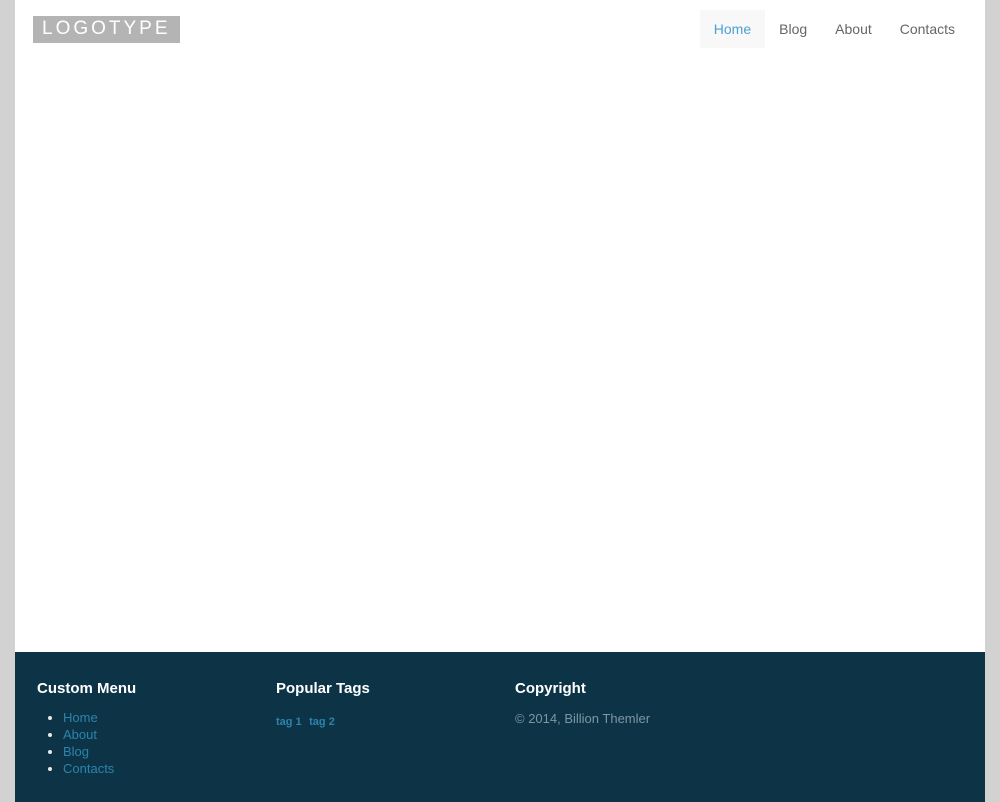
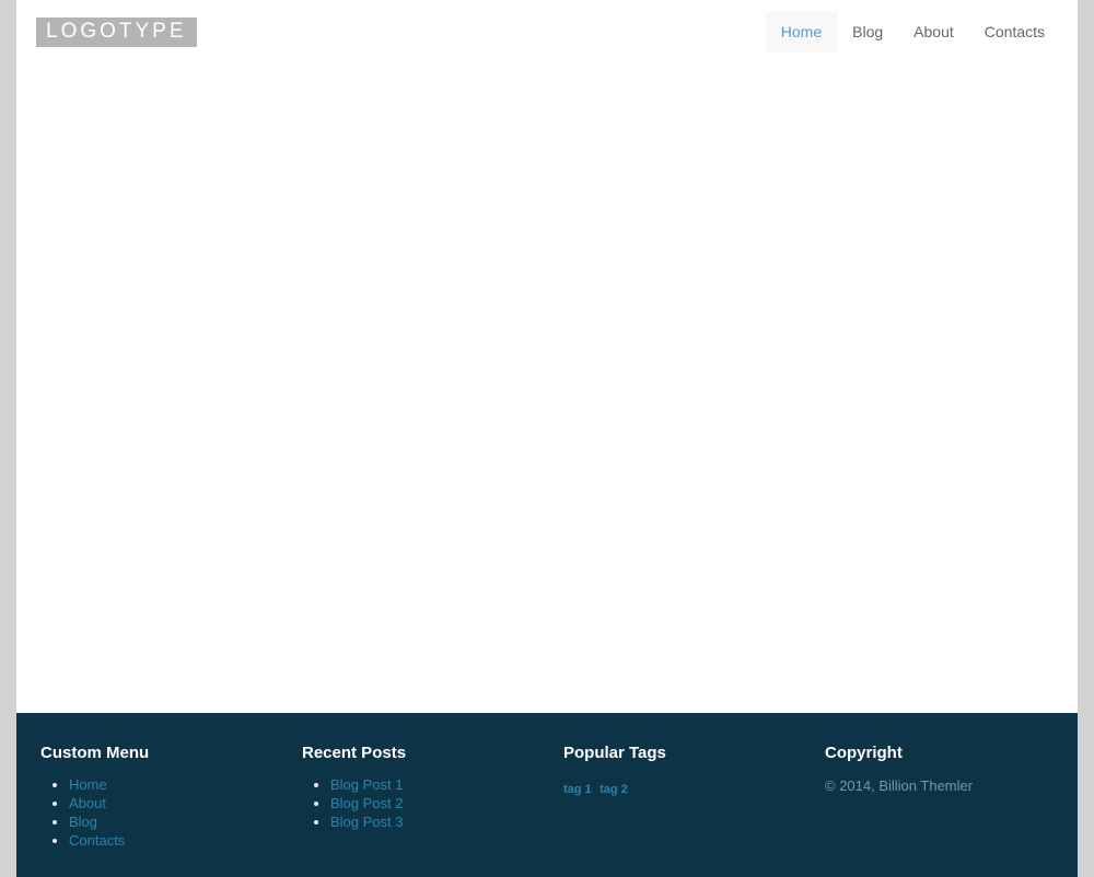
  LOGOTYPE
  Home
  Blog
  About
  Contacts
  Custom Menu
  Home
  About
  Blog
  Contacts
+ Recent Posts
+ Blog Post 1
+ Blog Post 2
+ Blog Post 3
  Popular Tags
  tag 1 tag 2
  Copyright
  © 2014, Billion Themler
